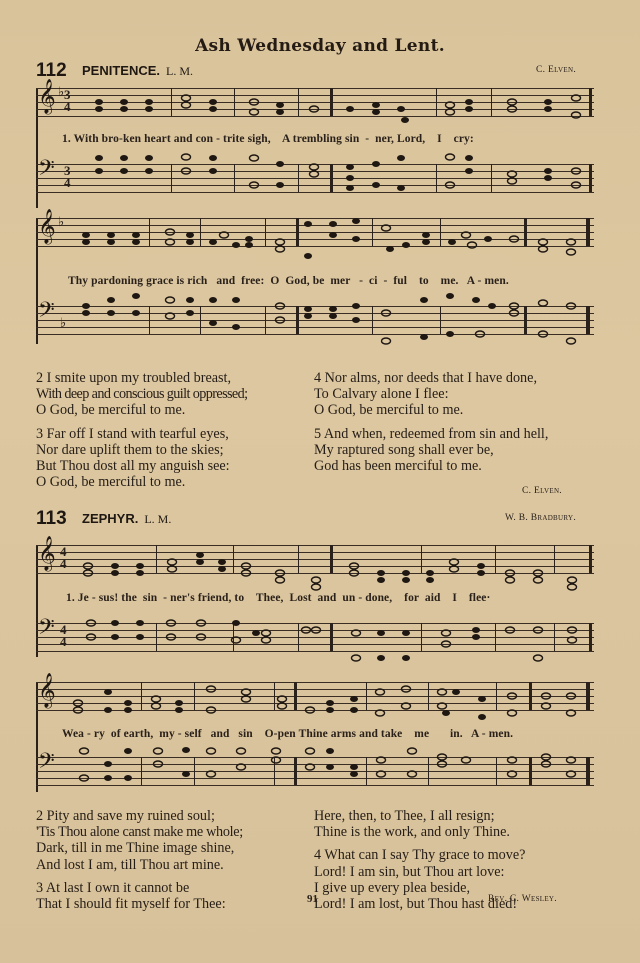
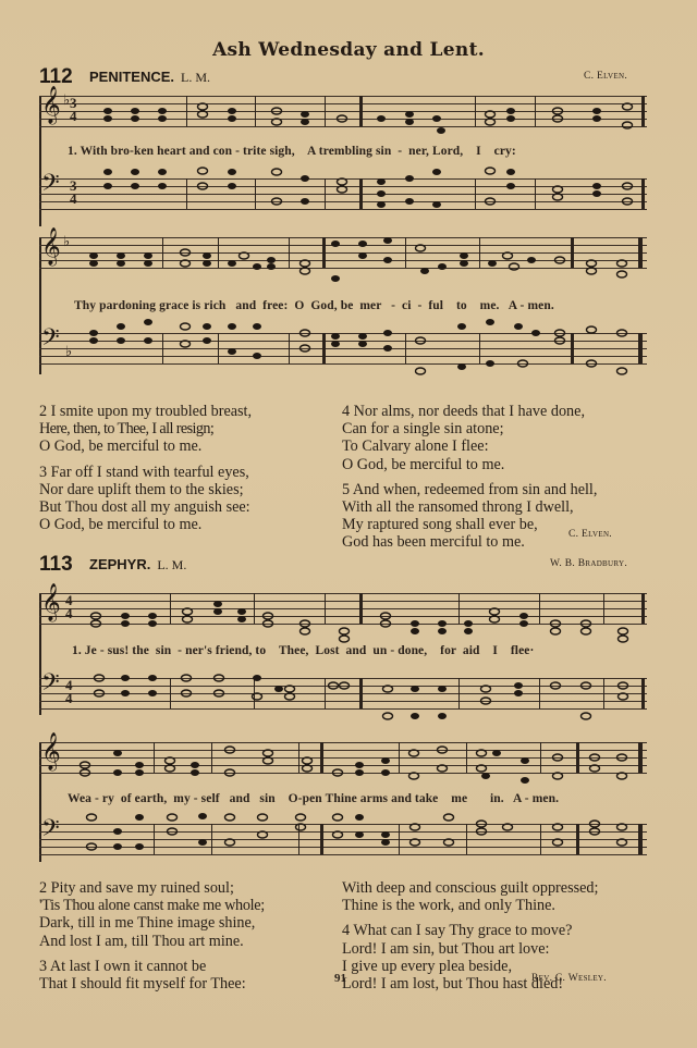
  Ash Wednesday and Lent.
  112
  PENITENCE. L. M.
  C. Elven.
  𝄞
  ♭
  3
  4
  1. With bro-ken heart and con - trite sigh, A trembling sin - ner, Lord, I cry:
  𝄢
  3
  4
  𝄞
  ♭
  Thy pardoning grace is rich and free: O God, be mer - ci - ful to me. A - men.
  𝄢
  ♭
  2 I smite upon my troubled breast,
- With deep and conscious guilt oppressed;
+ Here, then, to Thee, I all resign;
  O God, be merciful to me.
  3 Far off I stand with tearful eyes,
  Nor dare uplift them to the skies;
  But Thou dost all my anguish see:
  O God, be merciful to me.
  4 Nor alms, nor deeds that I have done,
+ Can for a single sin atone;
  To Calvary alone I flee:
  O God, be merciful to me.
  5 And when, redeemed from sin and hell,
+ With all the ransomed throng I dwell,
  My raptured song shall ever be,
  God has been merciful to me.
  C. Elven.
  113
  ZEPHYR. L. M.
  W. B. Bradbury.
  𝄞
  4
  4
  1. Je - sus! the sin - ner's friend, to Thee, Lost and un - done, for aid I flee·
  𝄢
  4
  4
  𝄞
  Wea - ry of earth, my - self and sin O-pen Thine arms and take me in. A - men.
  𝄢
  2 Pity and save my ruined soul;
  'Tis Thou alone canst make me whole;
  Dark, till in me Thine image shine,
  And lost I am, till Thou art mine.
  3 At last I own it cannot be
  That I should fit myself for Thee:
- Here, then, to Thee, I all resign;
+ With deep and conscious guilt oppressed;
  Thine is the work, and only Thine.
  4 What can I say Thy grace to move?
  Lord! I am sin, but Thou art love:
  I give up every plea beside,
  Lord! I am lost, but Thou hast died!
  91
  Rev. C. Wesley.
